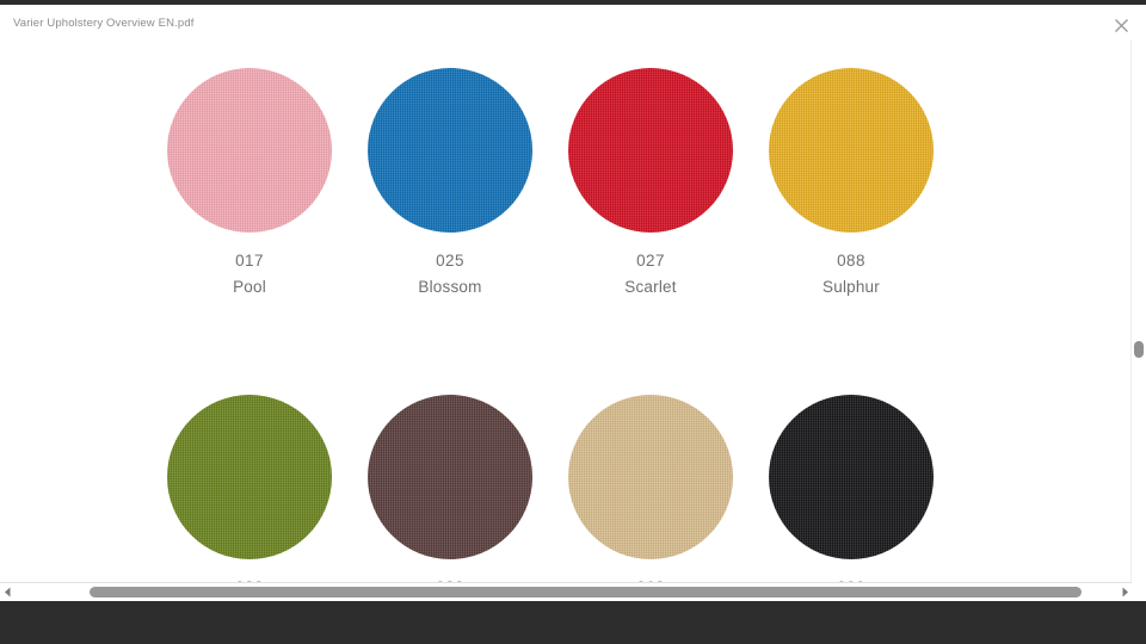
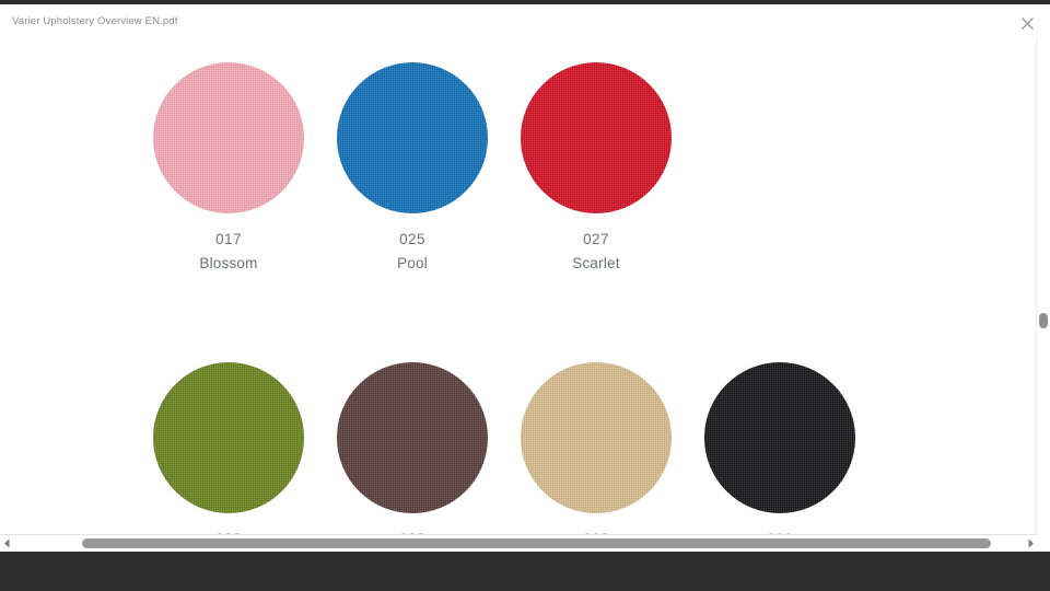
  Varier Upholstery Overview EN.pdf
  017
- Pool
+ Blossom
  025
- Blossom
+ Pool
  027
  Scarlet
- 088
- Sulphur
